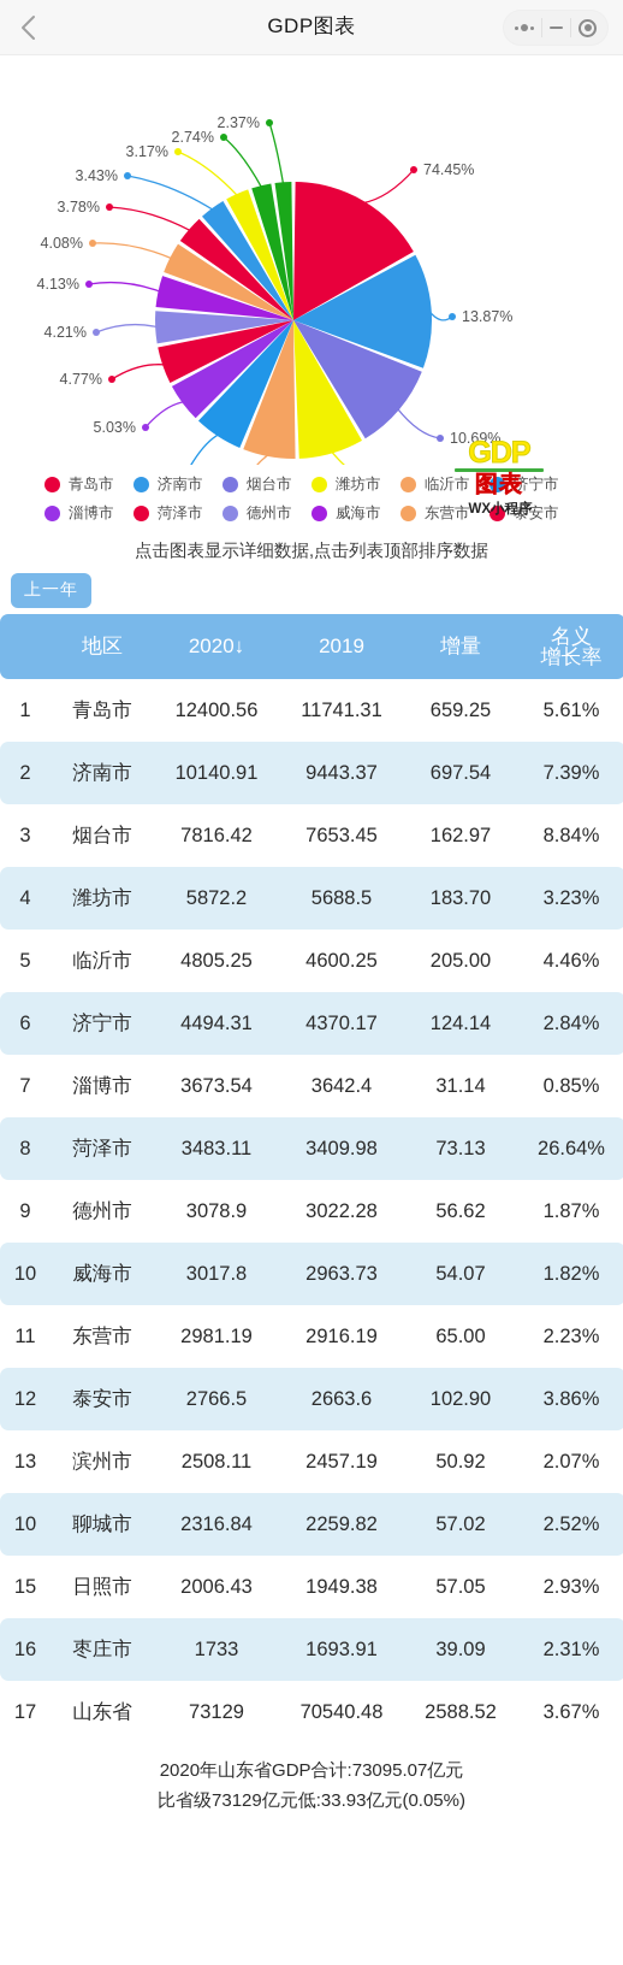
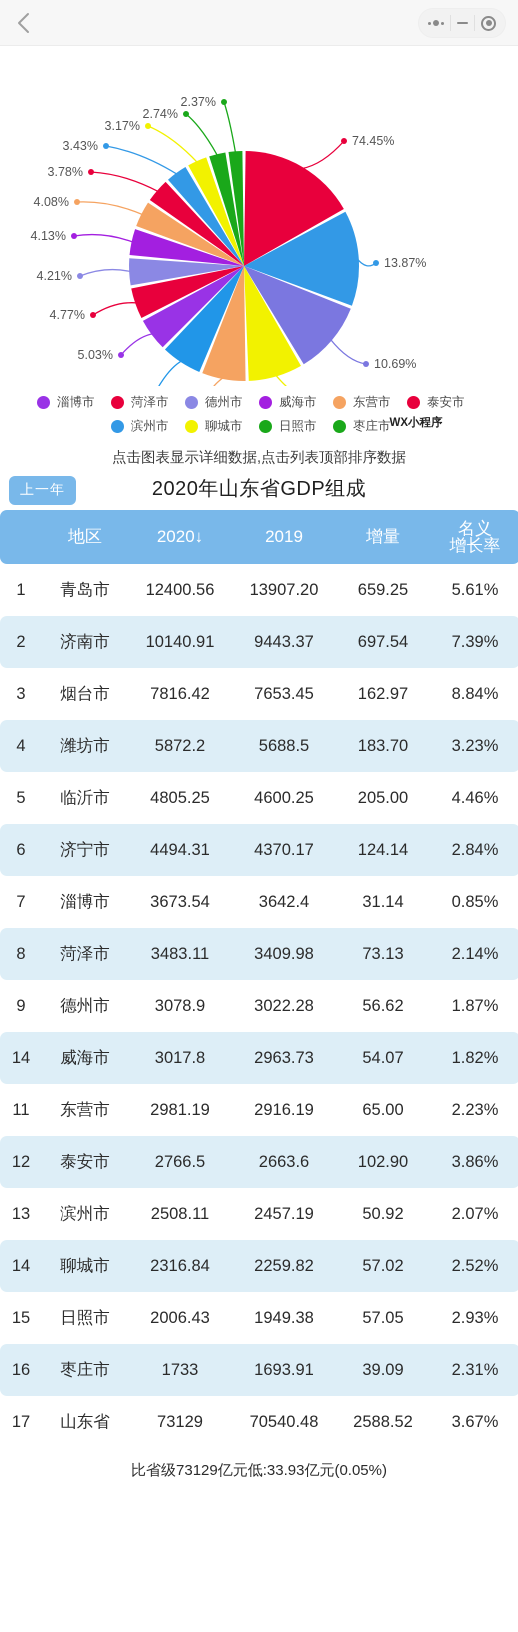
- GDP图表
  74.45%
  13.87%
  10.69%
  5.03%
  4.77%
  4.21%
  4.13%
  4.08%
  3.78%
  3.43%
  3.17%
  2.74%
  2.37%
- GDP
- 图表
  WX小程序
- 青岛市
- 济南市
- 烟台市
- 潍坊市
- 临沂市
- 济宁市
  淄博市
  菏泽市
  德州市
  威海市
  东营市
  泰安市
+ 滨州市
+ 聊城市
+ 日照市
+ 枣庄市
  点击图表显示详细数据,点击列表顶部排序数据
  上一年
+ 2020年山东省GDP组成
  	地区	2020↓	2019	增量	名义 增长率
- 1	青岛市	12400.56	11741.31	659.25	5.61%
+ 1	青岛市	12400.56	13907.20	659.25	5.61%
  2	济南市	10140.91	9443.37	697.54	7.39%
  3	烟台市	7816.42	7653.45	162.97	8.84%
  4	潍坊市	5872.2	5688.5	183.70	3.23%
  5	临沂市	4805.25	4600.25	205.00	4.46%
  6	济宁市	4494.31	4370.17	124.14	2.84%
  7	淄博市	3673.54	3642.4	31.14	0.85%
- 8	菏泽市	3483.11	3409.98	73.13	26.64%
+ 8	菏泽市	3483.11	3409.98	73.13	2.14%
  9	德州市	3078.9	3022.28	56.62	1.87%
- 10	威海市	3017.8	2963.73	54.07	1.82%
+ 14	威海市	3017.8	2963.73	54.07	1.82%
  11	东营市	2981.19	2916.19	65.00	2.23%
  12	泰安市	2766.5	2663.6	102.90	3.86%
  13	滨州市	2508.11	2457.19	50.92	2.07%
- 10	聊城市	2316.84	2259.82	57.02	2.52%
+ 14	聊城市	2316.84	2259.82	57.02	2.52%
  15	日照市	2006.43	1949.38	57.05	2.93%
  16	枣庄市	1733	1693.91	39.09	2.31%
  17	山东省	73129	70540.48	2588.52	3.67%
- 2020年山东省GDP合计:73095.07亿元
  比省级73129亿元低:33.93亿元(0.05%)
